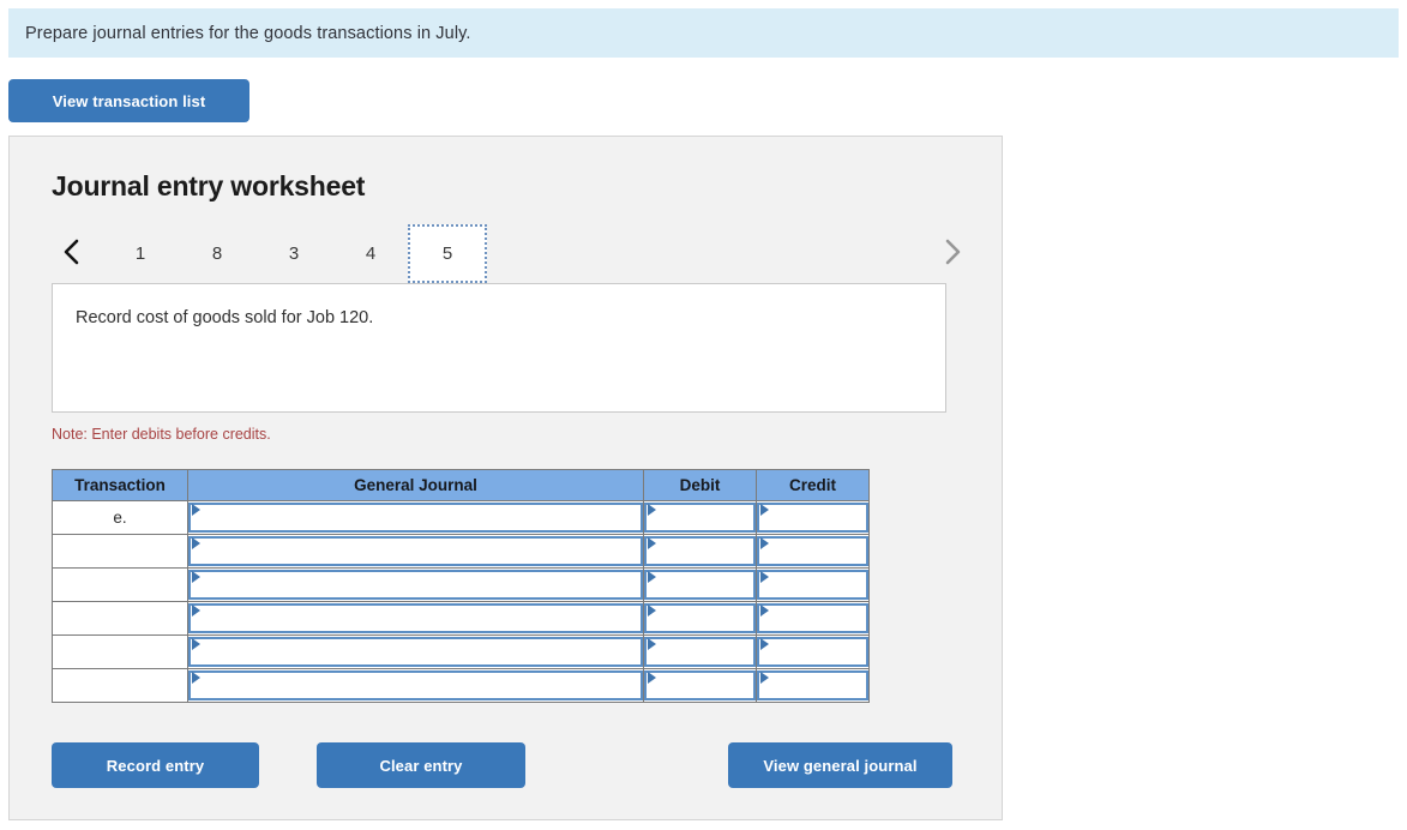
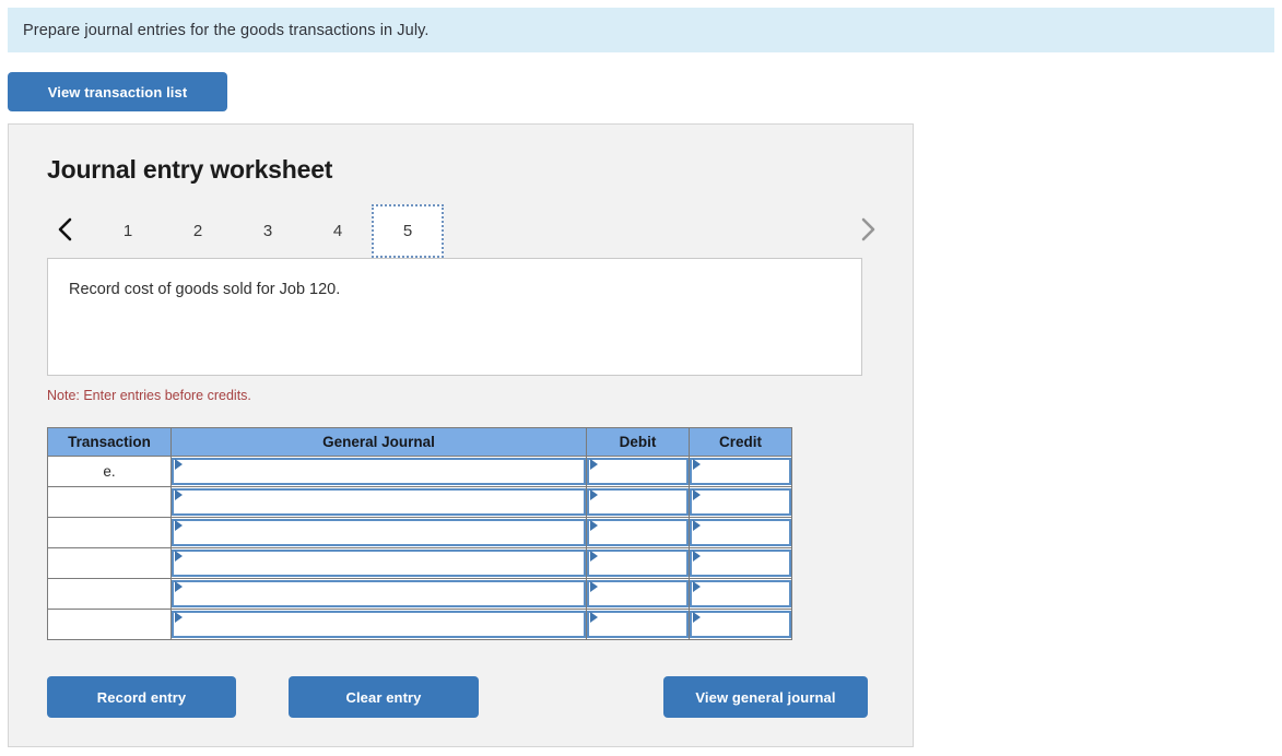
  Prepare journal entries for the goods transactions in July.
  View transaction list
  Journal entry worksheet
  1
- 8
+ 2
  3
  4
  5
  Record cost of goods sold for Job 120.
- Note: Enter debits before credits.
+ Note: Enter entries before credits.
  Transaction	General Journal	Debit	Credit
  e.
  Record entry
  Clear entry
  View general journal
